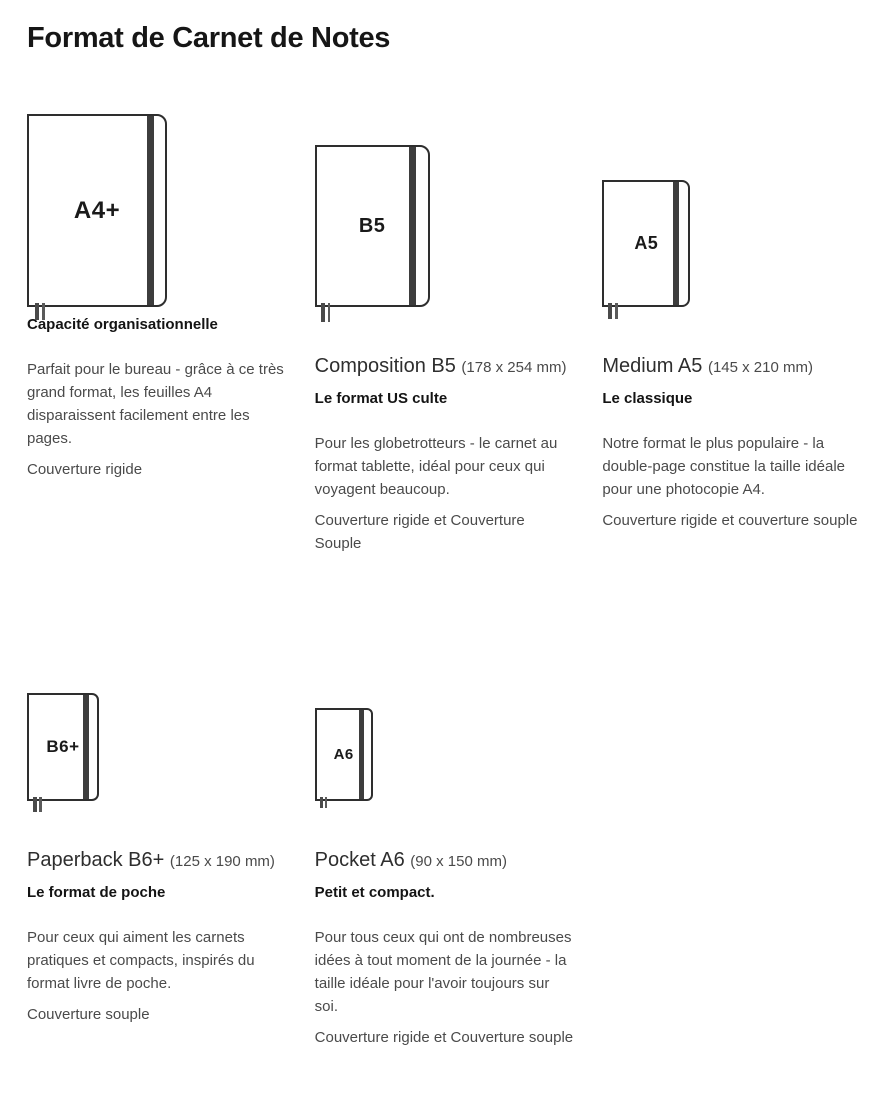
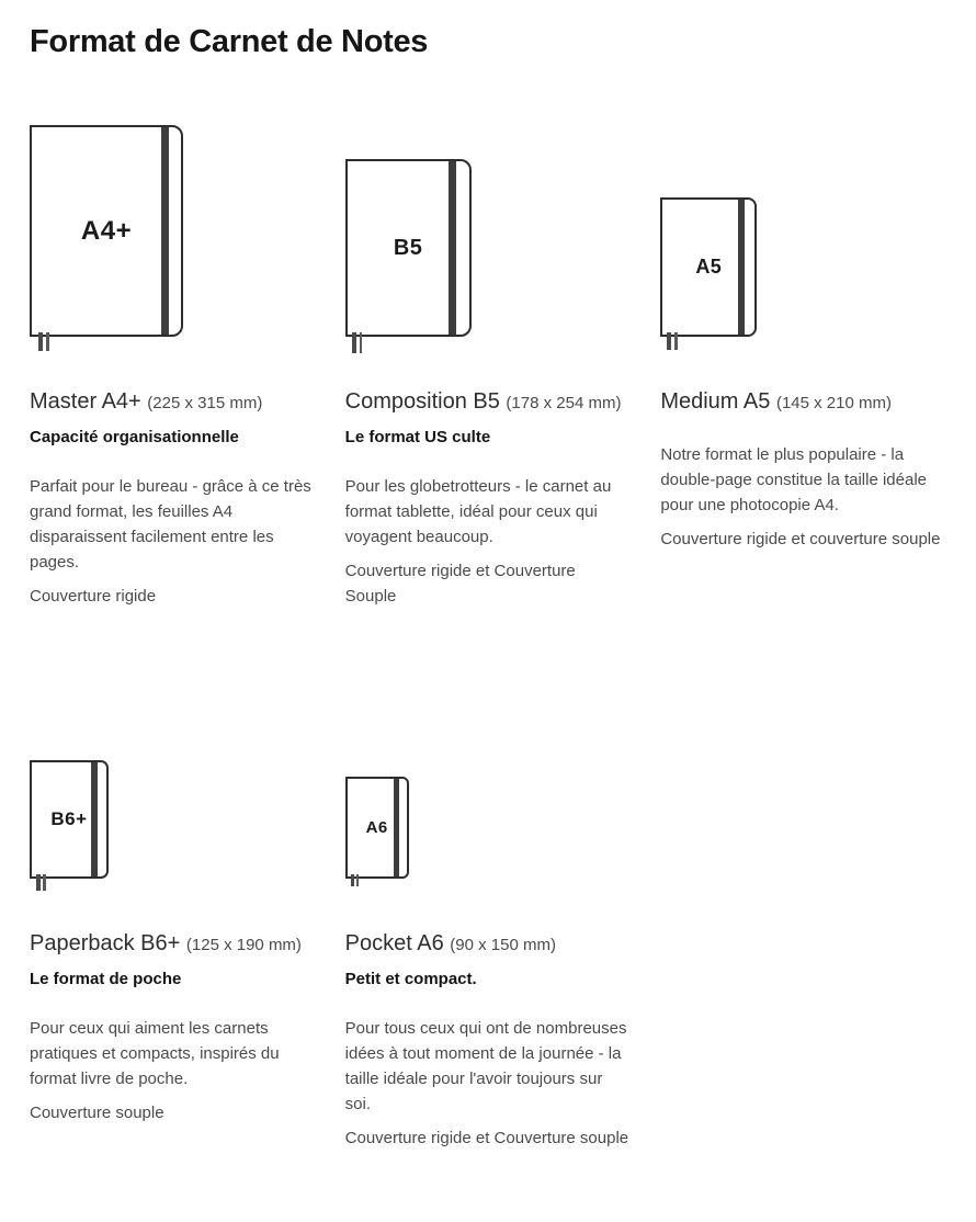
  Format de Carnet de Notes
  A4+
+ Master A4+ (225 x 315 mm)
  Capacité organisationnelle
  Parfait pour le bureau - grâce à ce très grand format, les feuilles A4 disparaissent facilement entre les pages.
  Couverture rigide
  B5
  Composition B5 (178 x 254 mm)
  Le format US culte
  Pour les globetrotteurs - le carnet au format tablette, idéal pour ceux qui voyagent beaucoup.
  Couverture rigide et Couverture Souple
  A5
  Medium A5 (145 x 210 mm)
- Le classique
  Notre format le plus populaire - la double-page constitue la taille idéale pour une photocopie A4.
  Couverture rigide et couverture souple
  B6+
  Paperback B6+ (125 x 190 mm)
  Le format de poche
  Pour ceux qui aiment les carnets pratiques et compacts, inspirés du format livre de poche.
  Couverture souple
  A6
  Pocket A6 (90 x 150 mm)
  Petit et compact.
  Pour tous ceux qui ont de nombreuses idées à tout moment de la journée - la taille idéale pour l'avoir toujours sur soi.
  Couverture rigide et Couverture souple
